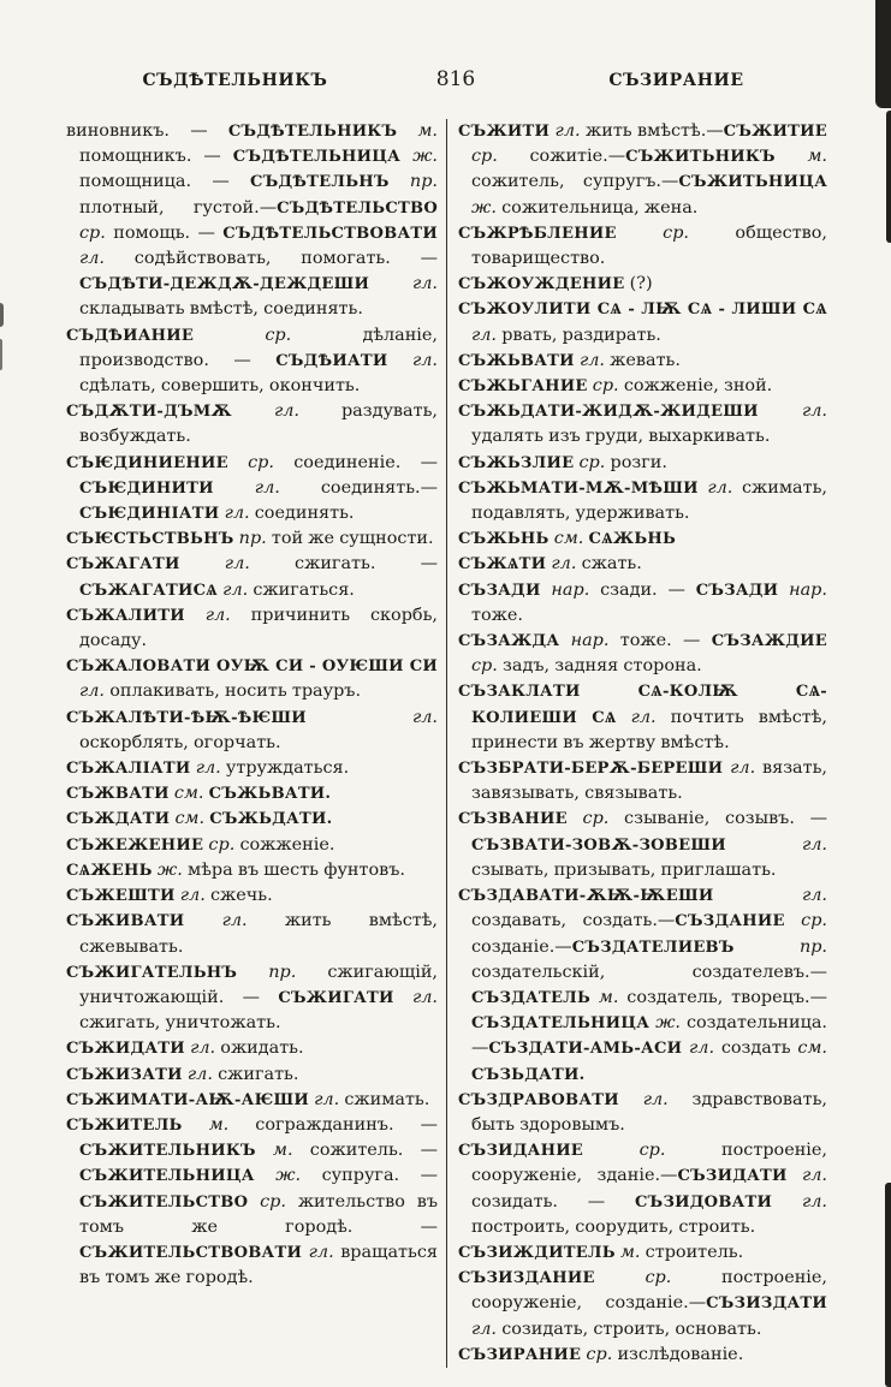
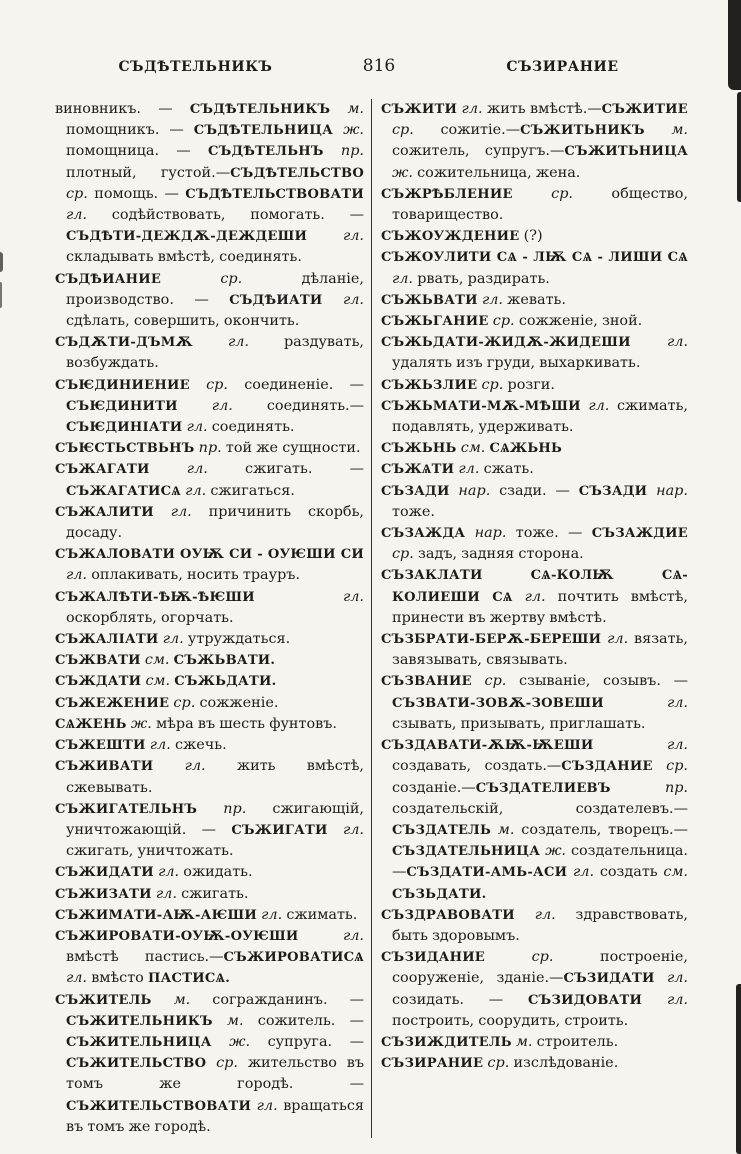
  СЪДѢТЕЛЬНИКЪ
  816
  СЪЗИРАНИЕ
  виновникъ. — СЪДѢТЕЛЬНИКЪ м. помощникъ. — СЪДѢТЕЛЬНИЦА ж. помощница. — СЪДѢТЕЛЬНЪ пр. плотный, густой.—СЪДѢТЕЛЬСТВО ср. помощь. — СЪДѢТЕЛЬСТВОВАТИ гл. содѣйствовать, помогать. — СЪДѢТИ-ДЕЖДѪ-ДЕЖДЕШИ гл. складывать вмѣстѣ, соединять.
  СЪДѢИАНИЕ ср. дѣланіе, производство. — СЪДѢИАТИ гл. сдѣлать, совершить, окончить.
  СЪДѪТИ-ДЪМѪ гл. раздувать, возбуждать.
  СЪѤДИНИЕНИЕ ср. соединеніе. — СЪѤДИНИТИ гл. соединять.—СЪѤДИНІАТИ гл. соединять.
  СЪѤСТЬСТВЬНЪ пр. той же сущности.
  СЪЖАГАТИ гл. сжигать. — СЪЖАГАТИСѦ гл. сжигаться.
  СЪЖАЛИТИ гл. причинить скорбь, досаду.
  СЪЖАЛОВАТИ ОУѬ СИ - ОУѤШИ СИ гл. оплакивать, носить трауръ.
  СЪЖАЛѢТИ-ѢѬ-ѢѤШИ гл. оскорблять, огорчать.
  СЪЖАЛІАТИ гл. утруждаться.
  СЪЖВАТИ см. СЪЖЬВАТИ.
  СЪЖДАТИ см. СЪЖЬДАТИ.
  СЪЖЕЖЕНИЕ ср. сожженіе.
  СѦЖЕНЬ ж. мѣра въ шесть фунтовъ.
  СЪЖЕШТИ гл. сжечь.
  СЪЖИВАТИ гл. жить вмѣстѣ, сжевывать.
  СЪЖИГАТЕЛЬНЪ пр. сжигающій, уничтожающій. — СЪЖИГАТИ гл. сжигать, уничтожать.
  СЪЖИДАТИ гл. ожидать.
  СЪЖИЗАТИ гл. сжигать.
  СЪЖИМАТИ-АѬ-АѤШИ гл. сжимать.
+ СЪЖИРОВАТИ-ОУѬ-ОУѤШИ гл. вмѣстѣ пастись.—СЪЖИРОВАТИСѦ гл. вмѣсто ПАСТИСѦ.
  СЪЖИТЕЛЬ м. согражданинъ. — СЪЖИТЕЛЬНИКЪ м. сожитель. — СЪЖИТЕЛЬНИЦА ж. супруга. — СЪЖИТЕЛЬСТВО ср. жительство въ томъ же городѣ. —СЪЖИТЕЛЬСТВОВАТИ гл. вращаться въ томъ же городѣ.
  СЪЖИТИ гл. жить вмѣстѣ.—СЪЖИТИЕ ср. сожитіе.—СЪЖИТЬНИКЪ м. сожитель, супругъ.—СЪЖИТЬНИЦА ж. сожительница, жена.
  СЪЖРѢБЛЕНИЕ ср. общество, товарищество.
  СЪЖОУЖДЕНИЕ (?)
  СЪЖОУЛИТИ СѦ - ЛѬ СѦ - ЛИШИ СѦ гл. рвать, раздирать.
  СЪЖЬВАТИ гл. жевать.
  СЪЖЬГАНИЕ ср. сожженіе, зной.
  СЪЖЬДАТИ-ЖИДѪ-ЖИДЕШИ гл. удалять изъ груди, выхаркивать.
  СЪЖЬЗЛИЕ ср. розги.
  СЪЖЬМАТИ-МѪ-МѢШИ гл. сжимать, подавлять, удерживать.
  СЪЖЬНЬ см. СѦЖЬНЬ
  СЪЖѦТИ гл. сжать.
  СЪЗАДИ нар. сзади. — СЪЗАДИ нар. тоже.
  СЪЗАЖДА нар. тоже. — СЪЗАЖДИЕ ср. задъ, задняя сторона.
  СЪЗАКЛАТИ СѦ-КОЛѬ СѦ-КОЛИЕШИ СѦ гл. почтить вмѣстѣ, принести въ жертву вмѣстѣ.
  СЪЗБРАТИ-БЕРѪ-БЕРЕШИ гл. вязать, завязывать, связывать.
  СЪЗВАНИЕ ср. сзываніе, созывъ. — СЪЗВАТИ-ЗОВѪ-ЗОВЕШИ гл. сзывать, призывать, приглашать.
  СЪЗДАВАТИ-ѪѬ-ѬЕШИ гл. создавать, создать.—СЪЗДАНИЕ ср. созданіе.—СЪЗДАТЕЛИЕВЪ пр. создательскій, создателевъ.—СЪЗДАТЕЛЬ м. создатель, творецъ.—СЪЗДАТЕЛЬНИЦА ж. создательница.—СЪЗДАТИ-АМЬ-АСИ гл. создать см. СЪЗЬДАТИ.
  СЪЗДРАВОВАТИ гл. здравствовать, быть здоровымъ.
  СЪЗИДАНИЕ ср. построеніе, сооруженіе, зданіе.—СЪЗИДАТИ гл. созидать. — СЪЗИДОВАТИ гл. построить, соорудить, строить.
  СЪЗИЖДИТЕЛЬ м. строитель.
- СЪЗИЗДАНИЕ ср. построеніе, сооруженіе, созданіе.—СЪЗИЗДАТИ гл. созидать, строить, основать.
  СЪЗИРАНИЕ ср. изслѣдованіе.
